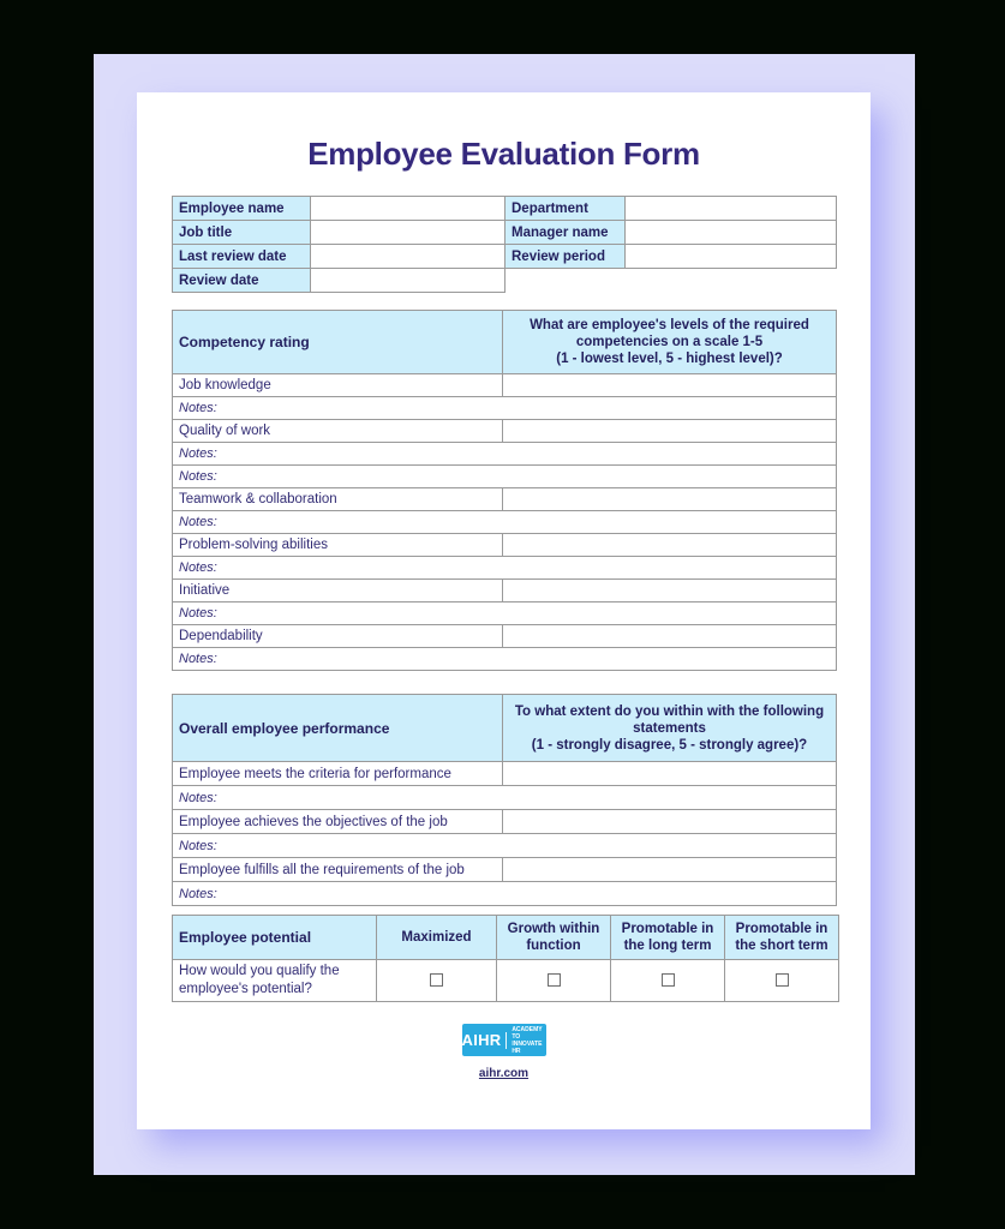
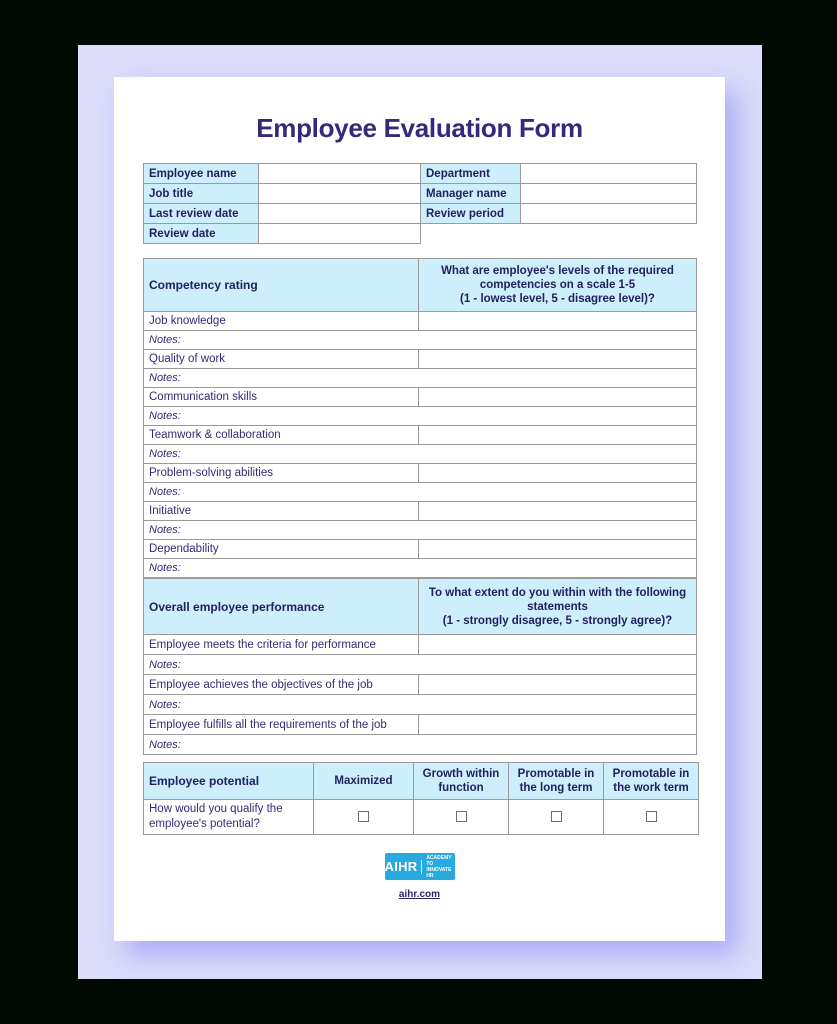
  Employee Evaluation Form
  Employee name		Department
  Job title		Manager name
  Last review date		Review period
  Review date
- Competency rating	What are employee's levels of the required competencies on a scale 1-5 (1 - lowest level, 5 - highest level)?
+ Competency rating	What are employee's levels of the required competencies on a scale 1-5 (1 - lowest level, 5 - disagree level)?
  Job knowledge
  Notes:
  Quality of work
  Notes:
+ Communication skills
  Notes:
  Teamwork & collaboration
  Notes:
  Problem-solving abilities
  Notes:
  Initiative
  Notes:
  Dependability
  Notes:
  Overall employee performance	To what extent do you within with the following statements (1 - strongly disagree, 5 - strongly agree)?
  Employee meets the criteria for performance
  Notes:
  Employee achieves the objectives of the job
  Notes:
  Employee fulfills all the requirements of the job
  Notes:
- Employee potential	Maximized	Growth within function	Promotable in the long term	Promotable in the short term
+ Employee potential	Maximized	Growth within function	Promotable in the long term	Promotable in the work term
  How would you qualify the employee's potential?
  AIHR
  aihr.com
